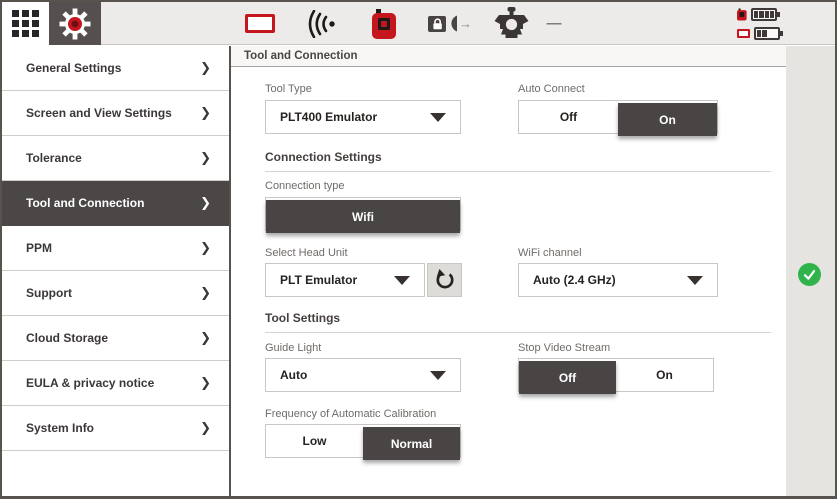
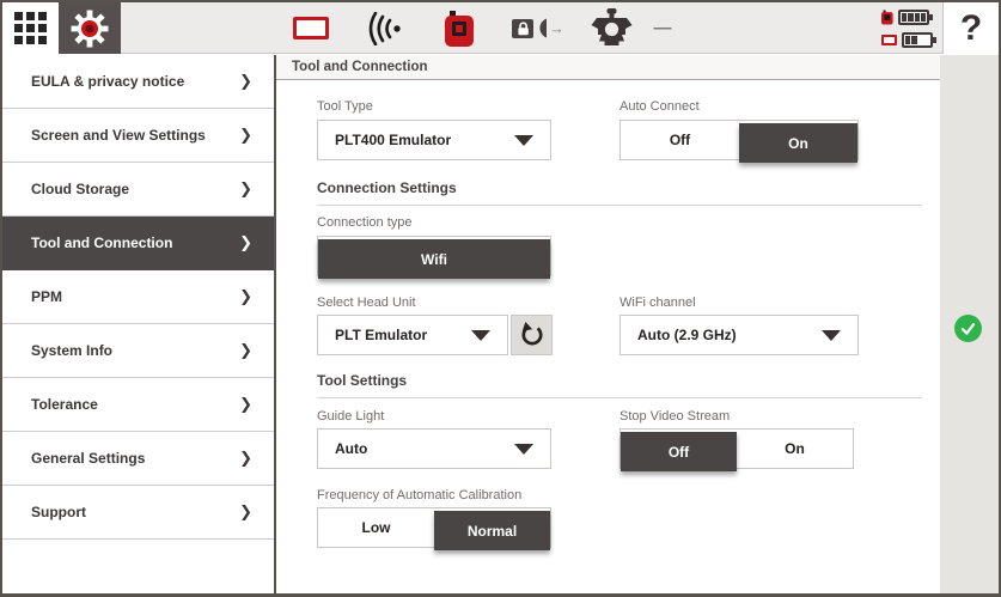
  →
  —
+ ?
- General Settings
+ EULA & privacy notice
  ❯
  Screen and View Settings
  ❯
- Tolerance
+ Cloud Storage
  ❯
  Tool and Connection
  ❯
  PPM
  ❯
- Support
+ System Info
  ❯
- Cloud Storage
+ Tolerance
  ❯
- EULA & privacy notice
+ General Settings
  ❯
- System Info
+ Support
  ❯
  Tool and Connection
  Tool Type
  PLT400 Emulator
  Auto Connect
  Off
  On
  Connection Settings
  Connection type
  Wifi
  Select Head Unit
  PLT Emulator
  WiFi channel
- Auto (2.4 GHz)
+ Auto (2.9 GHz)
  Tool Settings
  Guide Light
  Auto
  Stop Video Stream
  Off
  On
  Frequency of Automatic Calibration
  Low
  Normal
